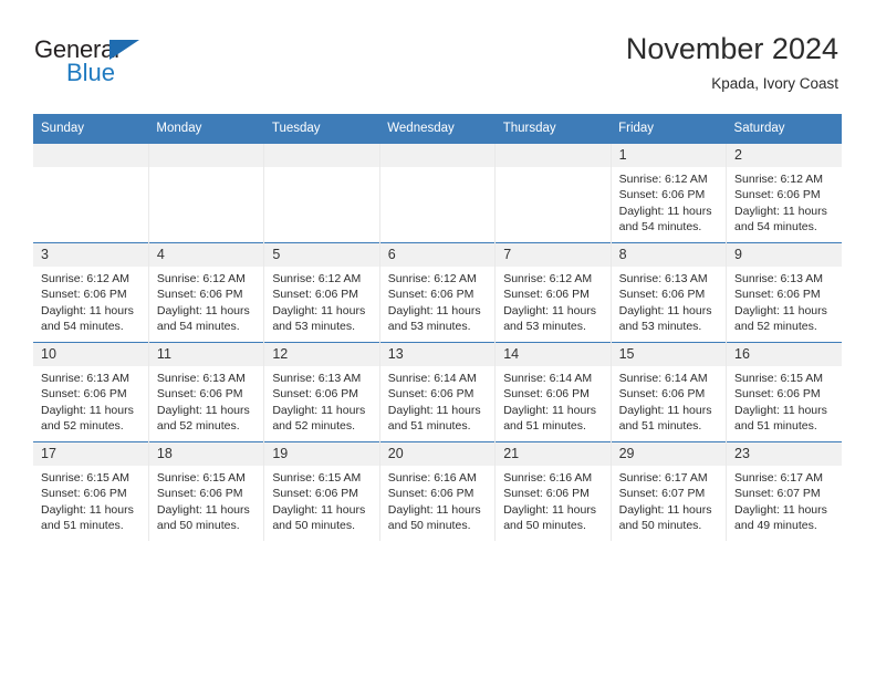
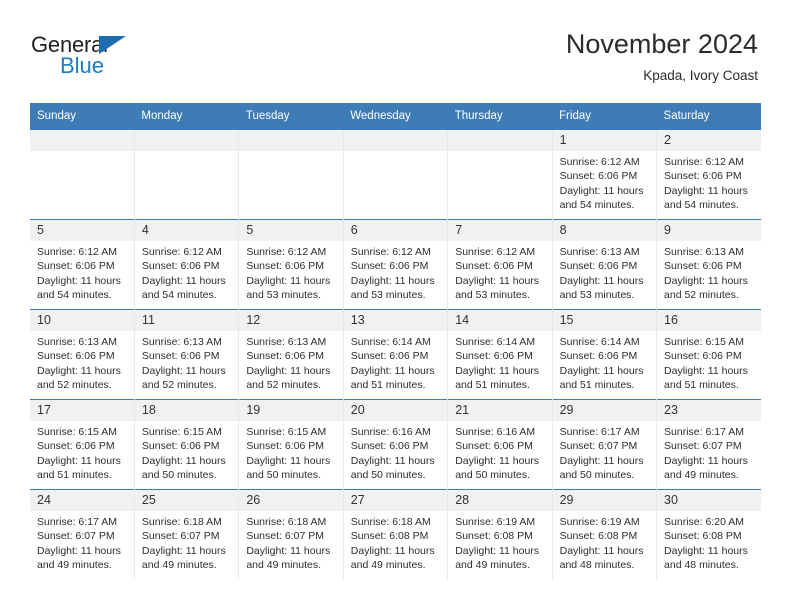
  General
  Blue
  November 2024
  Kpada, Ivory Coast
  Sunday	Monday	Tuesday	Wednesday	Thursday	Friday	Saturday
  					1Sunrise: 6:12 AMSunset: 6:06 PMDaylight: 11 hours and 54 minutes.	2Sunrise: 6:12 AMSunset: 6:06 PMDaylight: 11 hours and 54 minutes.
- 3Sunrise: 6:12 AMSunset: 6:06 PMDaylight: 11 hours and 54 minutes.	4Sunrise: 6:12 AMSunset: 6:06 PMDaylight: 11 hours and 54 minutes.	5Sunrise: 6:12 AMSunset: 6:06 PMDaylight: 11 hours and 53 minutes.	6Sunrise: 6:12 AMSunset: 6:06 PMDaylight: 11 hours and 53 minutes.	7Sunrise: 6:12 AMSunset: 6:06 PMDaylight: 11 hours and 53 minutes.	8Sunrise: 6:13 AMSunset: 6:06 PMDaylight: 11 hours and 53 minutes.	9Sunrise: 6:13 AMSunset: 6:06 PMDaylight: 11 hours and 52 minutes.
+ 5Sunrise: 6:12 AMSunset: 6:06 PMDaylight: 11 hours and 54 minutes.	4Sunrise: 6:12 AMSunset: 6:06 PMDaylight: 11 hours and 54 minutes.	5Sunrise: 6:12 AMSunset: 6:06 PMDaylight: 11 hours and 53 minutes.	6Sunrise: 6:12 AMSunset: 6:06 PMDaylight: 11 hours and 53 minutes.	7Sunrise: 6:12 AMSunset: 6:06 PMDaylight: 11 hours and 53 minutes.	8Sunrise: 6:13 AMSunset: 6:06 PMDaylight: 11 hours and 53 minutes.	9Sunrise: 6:13 AMSunset: 6:06 PMDaylight: 11 hours and 52 minutes.
  10Sunrise: 6:13 AMSunset: 6:06 PMDaylight: 11 hours and 52 minutes.	11Sunrise: 6:13 AMSunset: 6:06 PMDaylight: 11 hours and 52 minutes.	12Sunrise: 6:13 AMSunset: 6:06 PMDaylight: 11 hours and 52 minutes.	13Sunrise: 6:14 AMSunset: 6:06 PMDaylight: 11 hours and 51 minutes.	14Sunrise: 6:14 AMSunset: 6:06 PMDaylight: 11 hours and 51 minutes.	15Sunrise: 6:14 AMSunset: 6:06 PMDaylight: 11 hours and 51 minutes.	16Sunrise: 6:15 AMSunset: 6:06 PMDaylight: 11 hours and 51 minutes.
  17Sunrise: 6:15 AMSunset: 6:06 PMDaylight: 11 hours and 51 minutes.	18Sunrise: 6:15 AMSunset: 6:06 PMDaylight: 11 hours and 50 minutes.	19Sunrise: 6:15 AMSunset: 6:06 PMDaylight: 11 hours and 50 minutes.	20Sunrise: 6:16 AMSunset: 6:06 PMDaylight: 11 hours and 50 minutes.	21Sunrise: 6:16 AMSunset: 6:06 PMDaylight: 11 hours and 50 minutes.	29Sunrise: 6:17 AMSunset: 6:07 PMDaylight: 11 hours and 50 minutes.	23Sunrise: 6:17 AMSunset: 6:07 PMDaylight: 11 hours and 49 minutes.
+ 24Sunrise: 6:17 AMSunset: 6:07 PMDaylight: 11 hours and 49 minutes.	25Sunrise: 6:18 AMSunset: 6:07 PMDaylight: 11 hours and 49 minutes.	26Sunrise: 6:18 AMSunset: 6:07 PMDaylight: 11 hours and 49 minutes.	27Sunrise: 6:18 AMSunset: 6:08 PMDaylight: 11 hours and 49 minutes.	28Sunrise: 6:19 AMSunset: 6:08 PMDaylight: 11 hours and 49 minutes.	29Sunrise: 6:19 AMSunset: 6:08 PMDaylight: 11 hours and 48 minutes.	30Sunrise: 6:20 AMSunset: 6:08 PMDaylight: 11 hours and 48 minutes.
